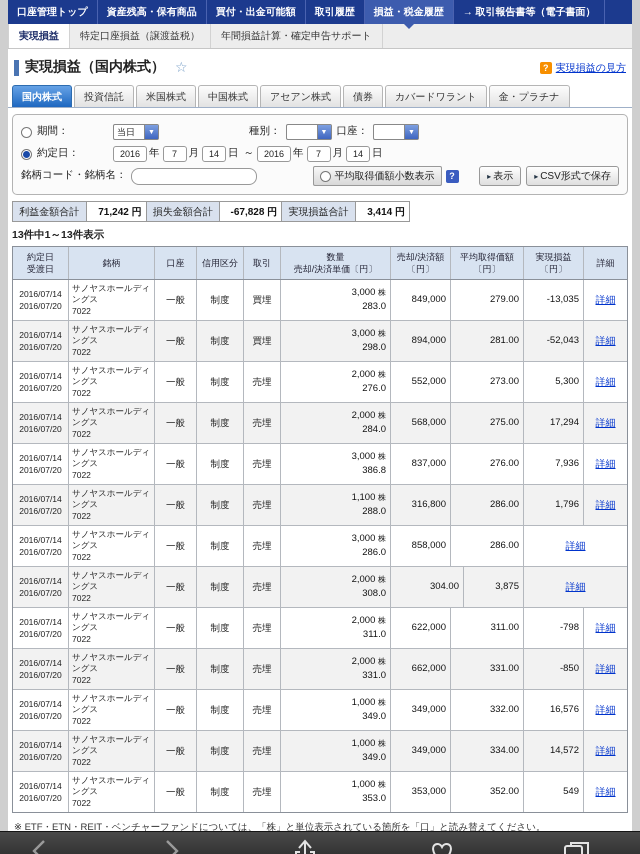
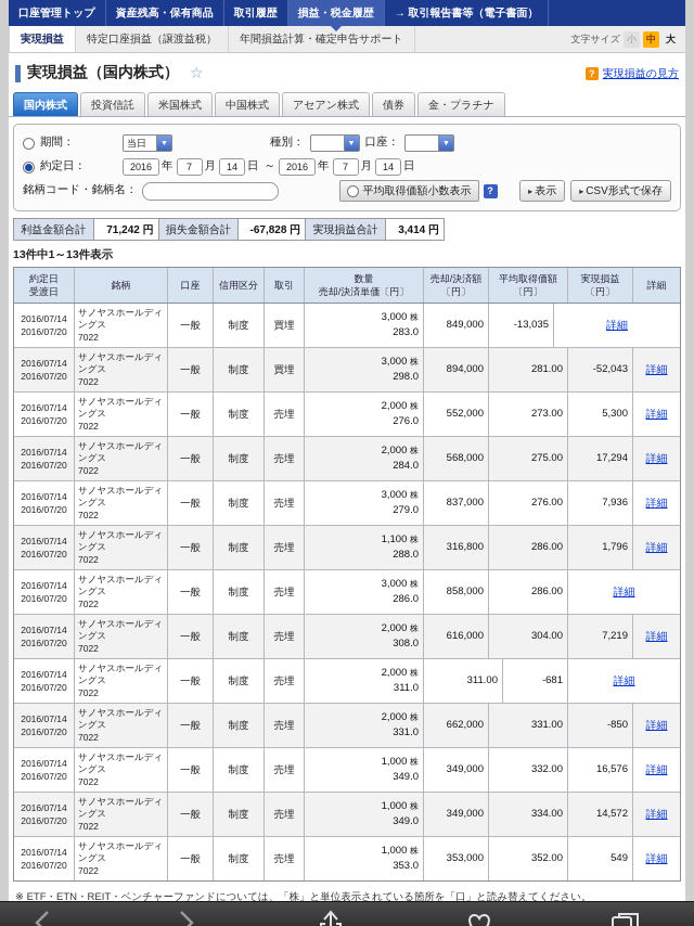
  口座管理トップ
  資産残高・保有商品
- 買付・出金可能額
  取引履歴
  損益・税金履歴
  → 取引報告書等（電子書面）
  実現損益
  特定口座損益（譲渡益税）
  年間損益計算・確定申告サポート
+ 文字サイズ
+ 小
+ 中
+ 大
  実現損益（国内株式）
  ☆
  ?
  実現損益の見方
  国内株式
  投資信託
  米国株式
  中国株式
  アセアン株式
  債券
- カバードワラント
  金・プラチナ
  期間：
  当日
  種別：
  口座：
  約定日：
  2016
  年
  7
  月
  14
  日
  ～
  2016
  年
  7
  月
  14
  日
  銘柄コード・銘柄名：
  平均取得価額小数表示
  ?
  ▸
  表示
  ▸
  CSV形式で保存
  利益金額合計
  71,242 円
  損失金額合計
  -67,828 円
  実現損益合計
  3,414 円
  13件中1～13件表示
  約定日
  受渡日
  銘柄
  口座
  信用区分
  取引
  数量
  売却/決済単価〔円〕
  売却/決済額
  〔円〕
  平均取得価額
  〔円〕
  実現損益
  〔円〕
  詳細
  2016/07/14
  2016/07/20
  サノヤスホールディングス
  7022
  一般
  制度
  買埋
  3,000 株
  283.0
  849,000
- 279.00
  -13,035
  詳細
  2016/07/14
  2016/07/20
  サノヤスホールディングス
  7022
  一般
  制度
  買埋
  3,000 株
  298.0
  894,000
  281.00
  -52,043
  詳細
  2016/07/14
  2016/07/20
  サノヤスホールディングス
  7022
  一般
  制度
  売埋
  2,000 株
  276.0
  552,000
  273.00
  5,300
  詳細
  2016/07/14
  2016/07/20
  サノヤスホールディングス
  7022
  一般
  制度
  売埋
  2,000 株
  284.0
  568,000
  275.00
  17,294
  詳細
  2016/07/14
  2016/07/20
  サノヤスホールディングス
  7022
  一般
  制度
  売埋
  3,000 株
- 386.8
+ 279.0
  837,000
  276.00
  7,936
  詳細
  2016/07/14
  2016/07/20
  サノヤスホールディングス
  7022
  一般
  制度
  売埋
  1,100 株
  288.0
  316,800
  286.00
  1,796
  詳細
  2016/07/14
  2016/07/20
  サノヤスホールディングス
  7022
  一般
  制度
  売埋
  3,000 株
  286.0
  858,000
  286.00
  詳細
  2016/07/14
  2016/07/20
  サノヤスホールディングス
  7022
  一般
  制度
  売埋
  2,000 株
  308.0
+ 616,000
  304.00
- 3,875
+ 7,219
  詳細
  2016/07/14
  2016/07/20
  サノヤスホールディングス
  7022
  一般
  制度
  売埋
  2,000 株
  311.0
- 622,000
  311.00
- -798
+ -681
  詳細
  2016/07/14
  2016/07/20
  サノヤスホールディングス
  7022
  一般
  制度
  売埋
  2,000 株
  331.0
  662,000
  331.00
  -850
  詳細
  2016/07/14
  2016/07/20
  サノヤスホールディングス
  7022
  一般
  制度
  売埋
  1,000 株
  349.0
  349,000
  332.00
  16,576
  詳細
  2016/07/14
  2016/07/20
  サノヤスホールディングス
  7022
  一般
  制度
  売埋
  1,000 株
  349.0
  349,000
  334.00
  14,572
  詳細
  2016/07/14
  2016/07/20
  サノヤスホールディングス
  7022
  一般
  制度
  売埋
  1,000 株
  353.0
  353,000
  352.00
  549
  詳細
  ※ ETF・ETN・REIT・ベンチャーファンドについては、「株」と単位表示されている箇所を「口」と読み替えてください。
